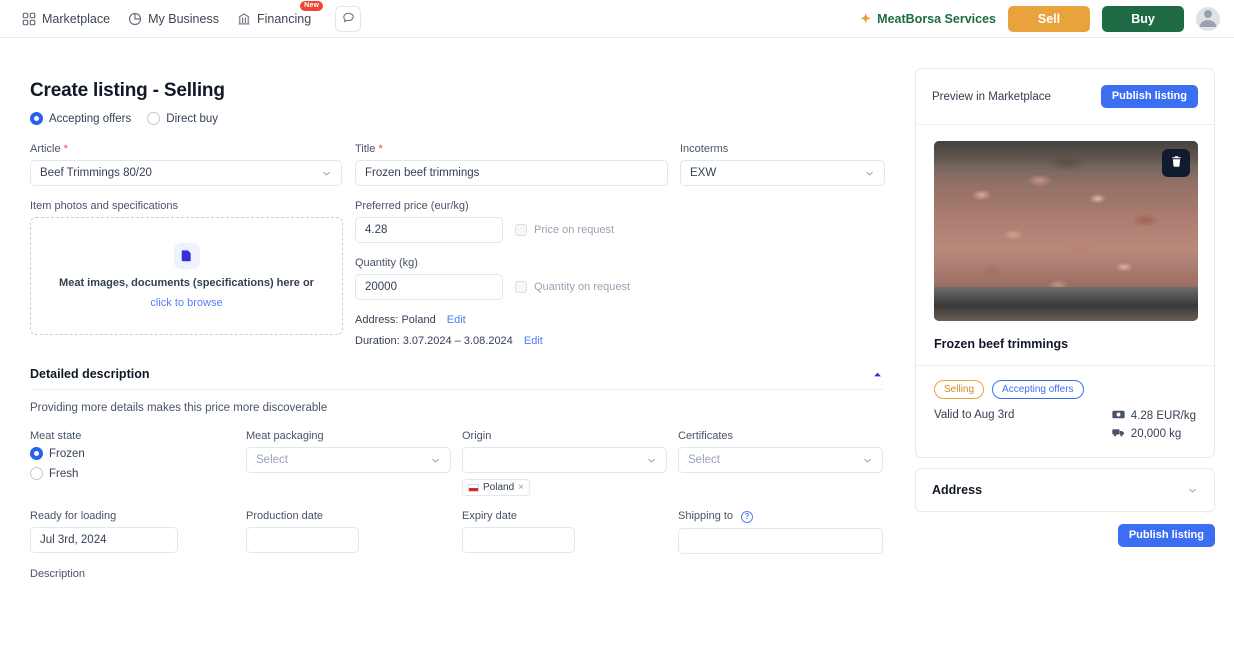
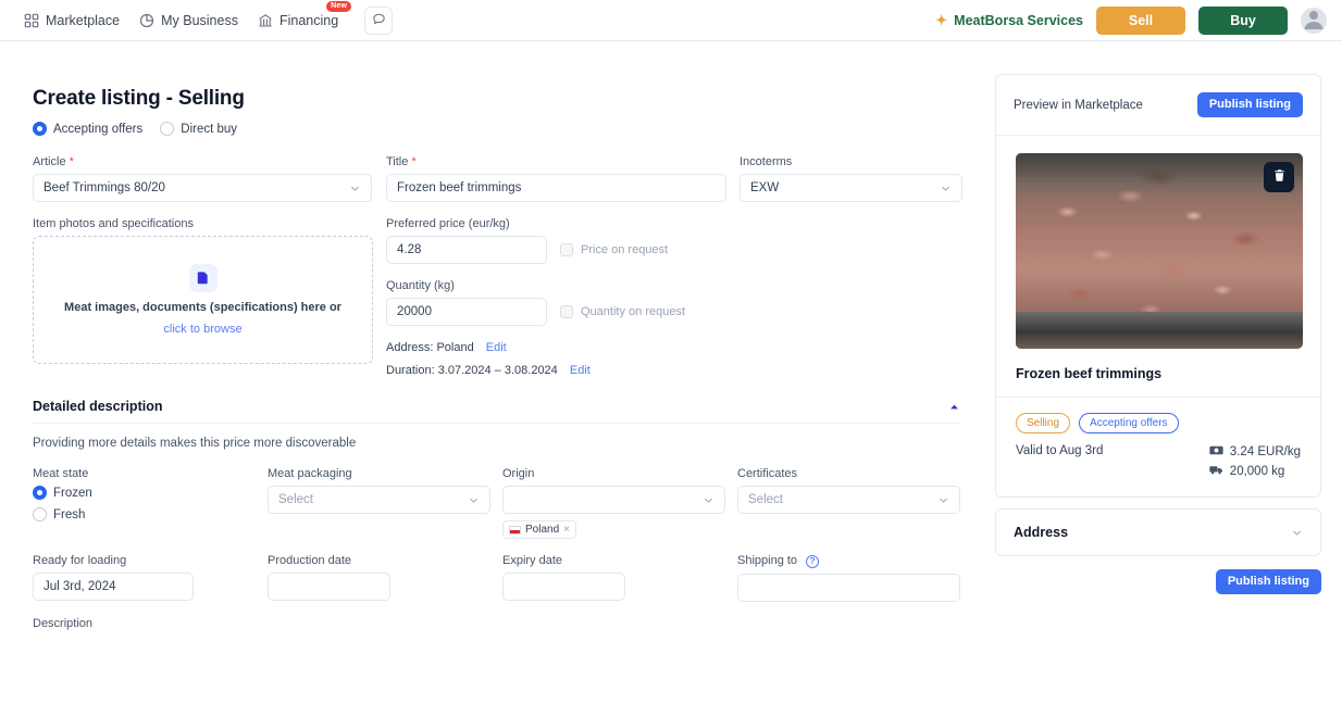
  Marketplace
  My Business
  Financing
  ✦
  MeatBorsa Services
  Sell
  Buy
  Create listing - Selling
  Accepting offers
  Direct buy
  Article *
  Beef Trimmings 80/20
  Title *
  Frozen beef trimmings
  Incoterms
  EXW
  Item photos and specifications
  Meat images, documents (specifications) here or
  click to browse
  Preferred price (eur/kg)
  4.28
  Price on request
  Quantity (kg)
  20000
  Quantity on request
  Address: Poland Edit
  Duration: 3.07.2024 – 3.08.2024 Edit
  Detailed description
  Providing more details makes this price more discoverable
  Meat state
  Frozen
  Fresh
  Meat packaging
  Select
  Origin
  Poland
  ×
  Certificates
  Select
  Ready for loading
  Jul 3rd, 2024
  Production date
  Expiry date
  Shipping to ?
  Description
  Preview in Marketplace
  Publish listing
  Frozen beef trimmings
  Selling
  Accepting offers
  Valid to Aug 3rd
- 4.28 EUR/kg
+ 3.24 EUR/kg
  20,000 kg
  Address
  Publish listing
